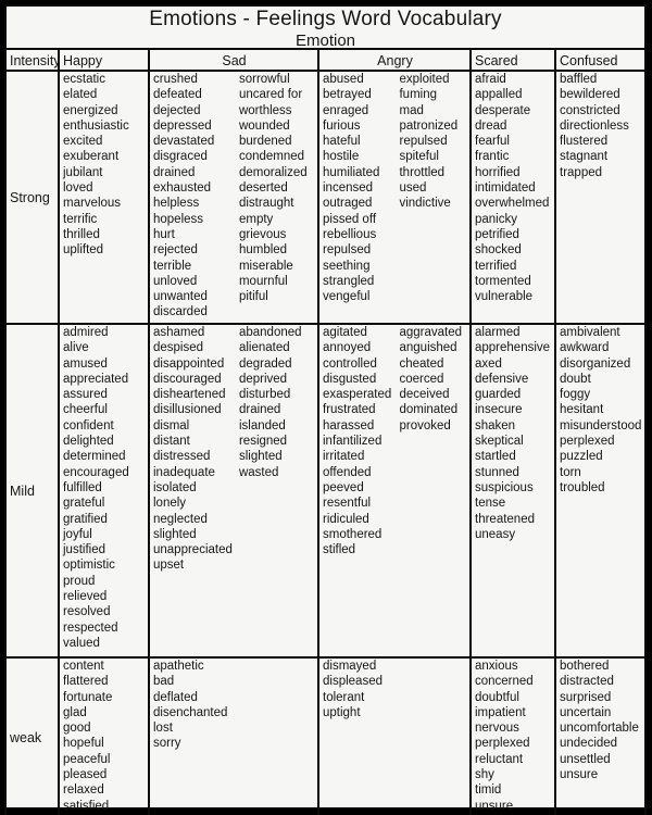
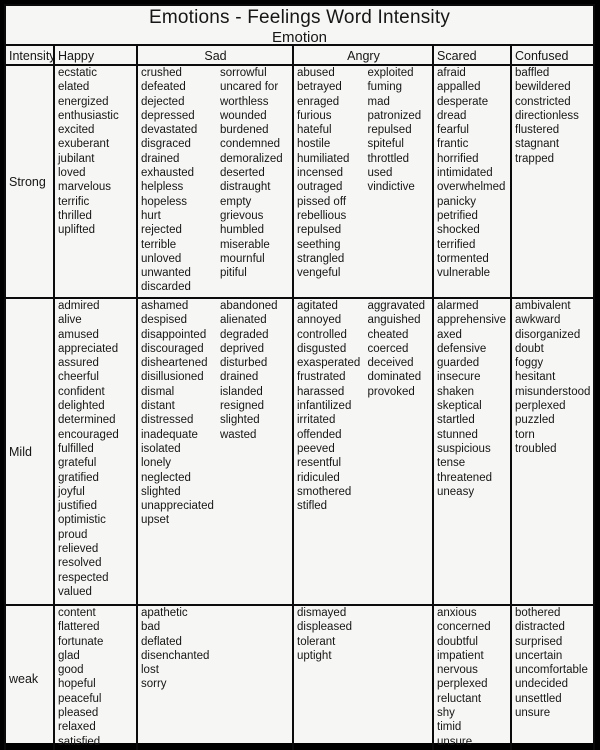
- Emotions - Feelings Word Vocabulary
+ Emotions - Feelings Word Intensity
  Emotion
  Intensity	Happy	Sad	Angry	Scared	Confused
  Strong	ecstatic elated energized enthusiastic excited exuberant jubilant loved marvelous terrific thrilled uplifted	crushed defeated dejected depressed devastated disgraced drained exhausted helpless hopeless hurt rejected terrible unloved unwanted discarded sorrowful uncared for worthless wounded burdened condemned demoralized deserted distraught empty grievous humbled miserable mournful pitiful	abused betrayed enraged furious hateful hostile humiliated incensed outraged pissed off rebellious repulsed seething strangled vengeful exploited fuming mad patronized repulsed spiteful throttled used vindictive	afraid appalled desperate dread fearful frantic horrified intimidated overwhelmed panicky petrified shocked terrified tormented vulnerable	baffled bewildered constricted directionless flustered stagnant trapped
  Mild	admired alive amused appreciated assured cheerful confident delighted determined encouraged fulfilled grateful gratified joyful justified optimistic proud relieved resolved respected valued	ashamed despised disappointed discouraged disheartened disillusioned dismal distant distressed inadequate isolated lonely neglected slighted unappreciated upset abandoned alienated degraded deprived disturbed drained islanded resigned slighted wasted	agitated annoyed controlled disgusted exasperated frustrated harassed infantilized irritated offended peeved resentful ridiculed smothered stifled aggravated anguished cheated coerced deceived dominated provoked	alarmed apprehensive axed defensive guarded insecure shaken skeptical startled stunned suspicious tense threatened uneasy	ambivalent awkward disorganized doubt foggy hesitant misunderstood perplexed puzzled torn troubled
  weak	content flattered fortunate glad good hopeful peaceful pleased relaxed satisfied	apathetic bad deflated disenchanted lost sorry	dismayed displeased tolerant uptight	anxious concerned doubtful impatient nervous perplexed reluctant shy timid unsure	bothered distracted surprised uncertain uncomfortable undecided unsettled unsure
